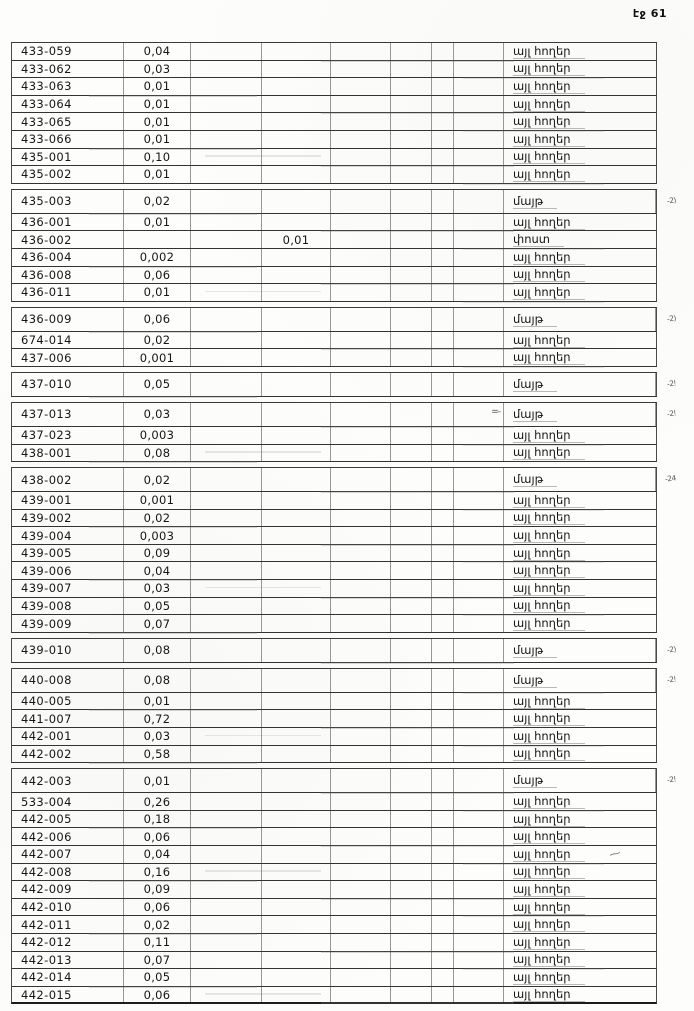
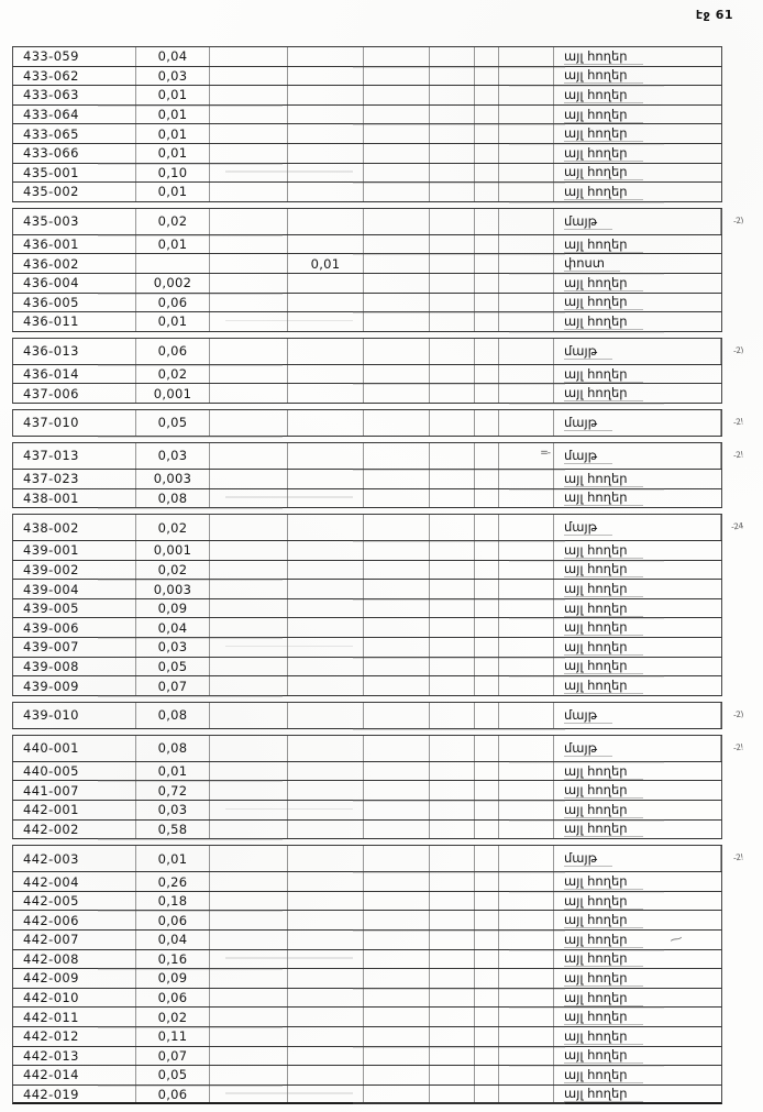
  էջ 61
  433-059
  0,04
  այլ հողեր
  433-062
  0,03
  այլ հողեր
  433-063
  0,01
  այլ հողեր
  433-064
  0,01
  այլ հողեր
  433-065
  0,01
  այլ հողեր
  433-066
  0,01
  այլ հողեր
  435-001
  0,10
  այլ հողեր
  435-002
  0,01
  այլ հողեր
  435-003
  0,02
  մայթ
  436-001
  0,01
  այլ հողեր
  436-002
  0,01
  փոստ
  436-004
  0,002
  այլ հողեր
- 436-008
+ 436-005
  0,06
  այլ հողեր
  436-011
  0,01
  այլ հողեր
- 436-009
+ 436-013
  0,06
  մայթ
- 674-014
+ 436-014
  0,02
  այլ հողեր
  437-006
  0,001
  այլ հողեր
  437-010
  0,05
  մայթ
  437-013
  0,03
  =-
  մայթ
  437-023
  0,003
  այլ հողեր
  438-001
  0,08
  այլ հողեր
  438-002
  0,02
  մայթ
  439-001
  0,001
  այլ հողեր
  439-002
  0,02
  այլ հողեր
  439-004
  0,003
  այլ հողեր
  439-005
  0,09
  այլ հողեր
  439-006
  0,04
  այլ հողեր
  439-007
  0,03
  այլ հողեր
  439-008
  0,05
  այլ հողեր
  439-009
  0,07
  այլ հողեր
  439-010
  0,08
  մայթ
- 440-008
+ 440-001
  0,08
  մայթ
  440-005
  0,01
  այլ հողեր
  441-007
  0,72
  այլ հողեր
  442-001
  0,03
  այլ հողեր
  442-002
  0,58
  այլ հողեր
  442-003
  0,01
  մայթ
- 533-004
+ 442-004
  0,26
  այլ հողեր
  442-005
  0,18
  այլ հողեր
  442-006
  0,06
  այլ հողեր
  442-007
  0,04
  այլ հողեր
  442-008
  0,16
  այլ հողեր
  442-009
  0,09
  այլ հողեր
  442-010
  0,06
  այլ հողեր
  442-011
  0,02
  այլ հողեր
  442-012
  0,11
  այլ հողեր
  442-013
  0,07
  այլ հողեր
  442-014
  0,05
  այլ հողեր
- 442-015
+ 442-019
  0,06
  այլ հողեր
